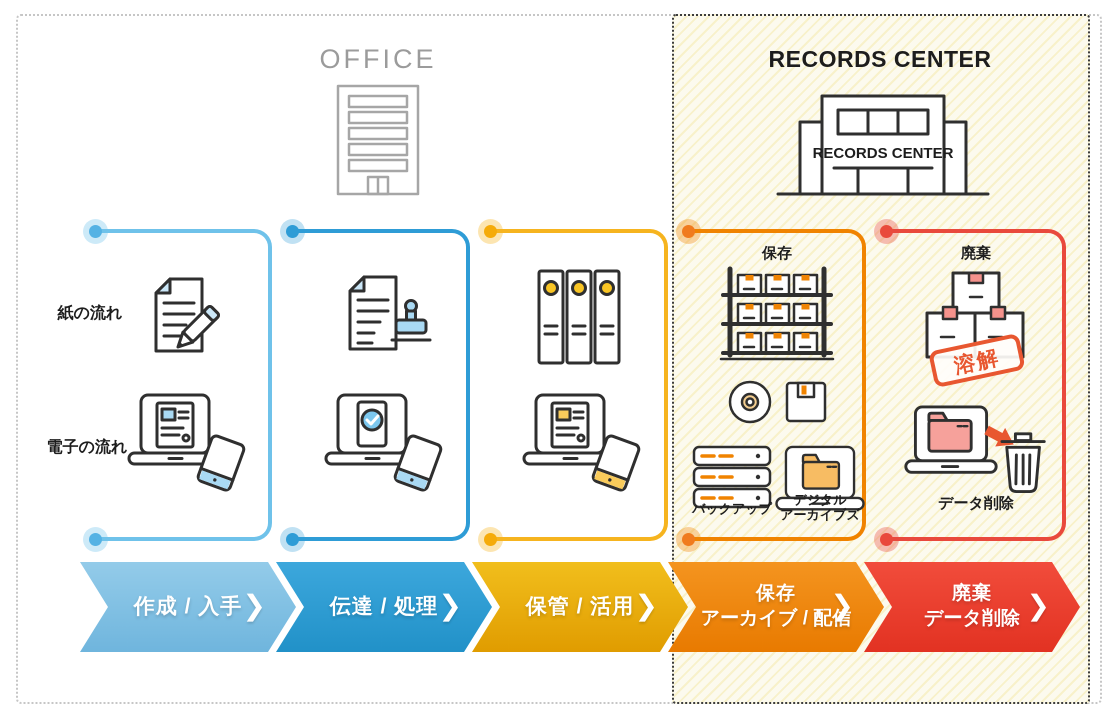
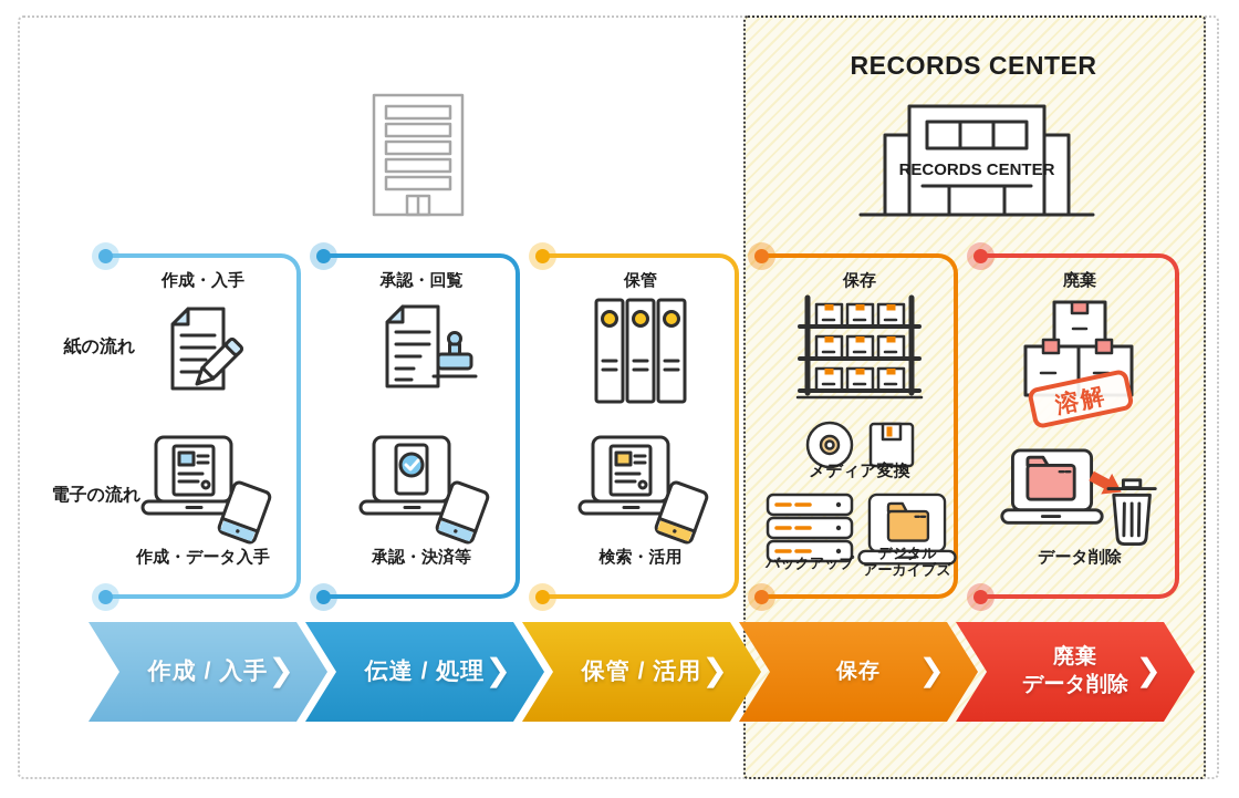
- OFFICE
  RECORDS CENTER
  RECORDS CENTER
  紙の流れ
  電子の流れ
+ 作成・入手
+ 作成・データ入手
+ 承認・回覧
+ 承認・決済等
+ 保管
+ 検索・活用
  保存
+ メディア変換
  バックアップ
  デジタル
  アーカイブズ
  廃棄
  データ削除
  作成 / 入手
  ❯
  伝達 / 処理
  ❯
  保管 / 活用
  ❯
  保存
- アーカイブ / 配信
  ❯
  廃棄
  データ削除
  ❯
